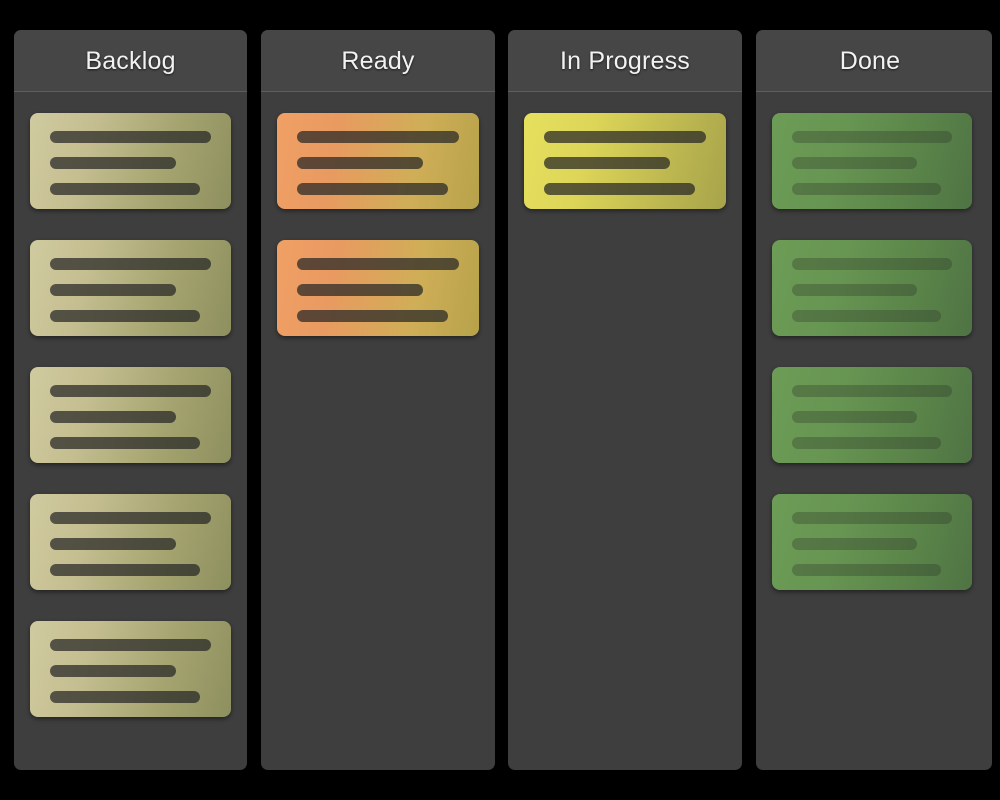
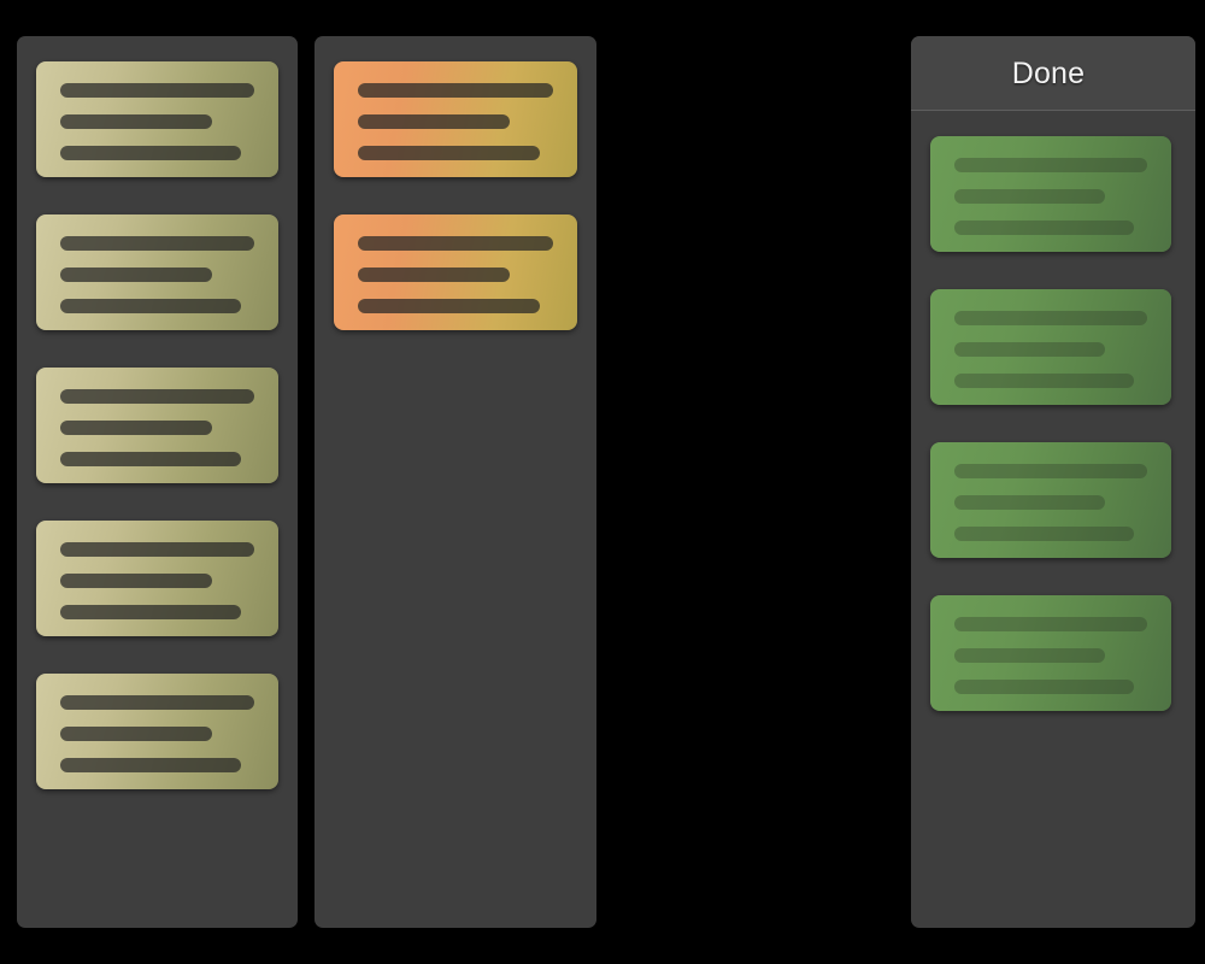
- Backlog
- Ready
- In Progress
  Done
